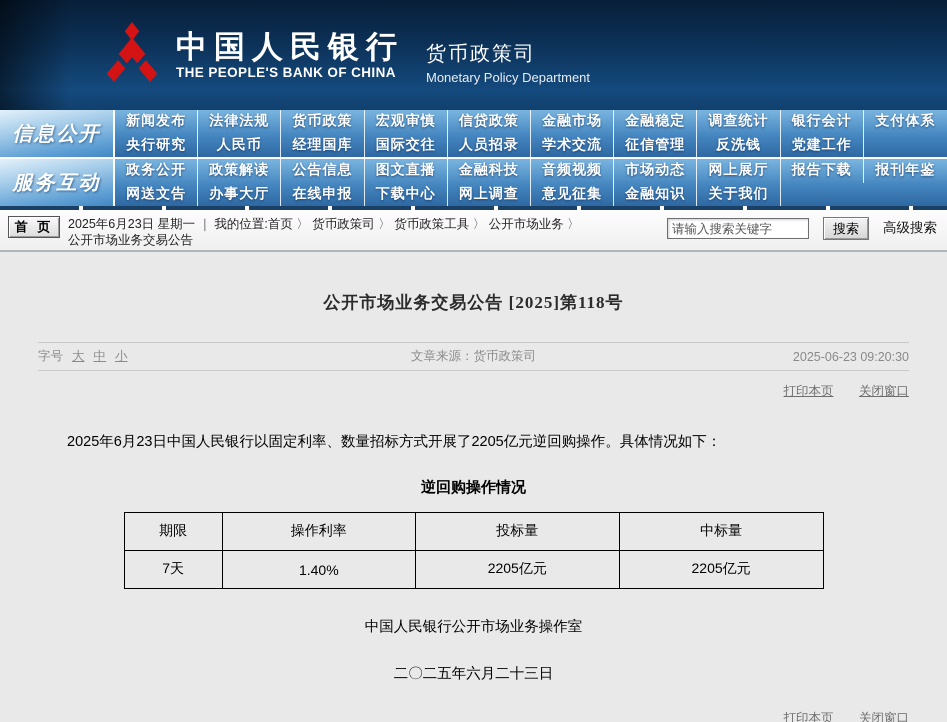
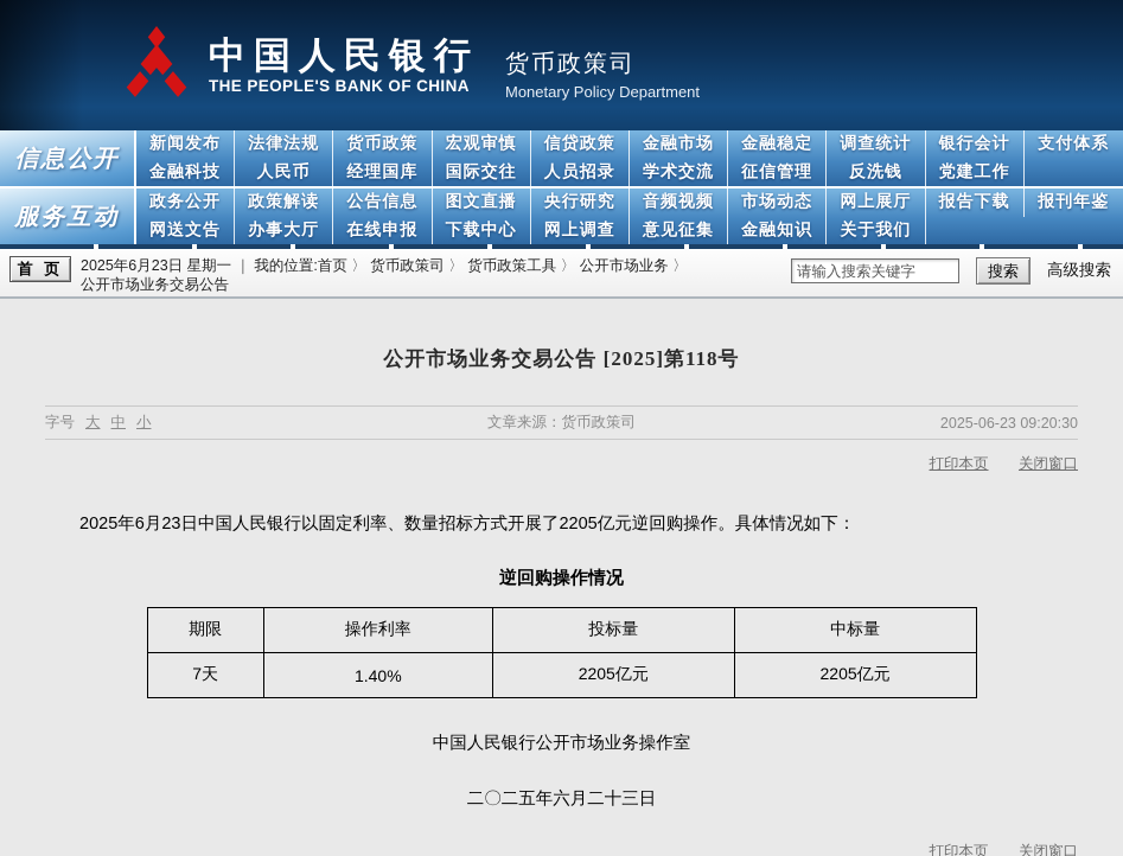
  中国人民银行
  THE PEOPLE'S BANK OF CHINA
  货币政策司
  Monetary Policy Department
  信息公开
  新闻发布
  法律法规
  货币政策
  宏观审慎
  信贷政策
  金融市场
  金融稳定
  调查统计
  银行会计
  支付体系
- 央行研究
+ 金融科技
  人民币
  经理国库
  国际交往
  人员招录
  学术交流
  征信管理
  反洗钱
  党建工作
  服务互动
  政务公开
  政策解读
  公告信息
  图文直播
- 金融科技
+ 央行研究
  音频视频
  市场动态
  网上展厅
  报告下载
  报刊年鉴
  网送文告
  办事大厅
  在线申报
  下载中心
  网上调查
  意见征集
  金融知识
  关于我们
  首 页
  2025年6月23日 星期一 ｜ 我的位置:首页 〉 货币政策司 〉 货币政策工具 〉 公开市场业务 〉 公开市场业务交易公告
  请输入搜索关键字
  搜索
  高级搜索
  公开市场业务交易公告 [2025]第118号
  字号
  大
  中
  小
  文章来源：货币政策司
  2025-06-23 09:20:30
  打印本页 关闭窗口
  2025年6月23日中国人民银行以固定利率、数量招标方式开展了2205亿元逆回购操作。具体情况如下：
  逆回购操作情况
  期限	操作利率	投标量	中标量
  7天	1.40%	2205亿元	2205亿元
  中国人民银行公开市场业务操作室
  二〇二五年六月二十三日
  打印本页 关闭窗口
